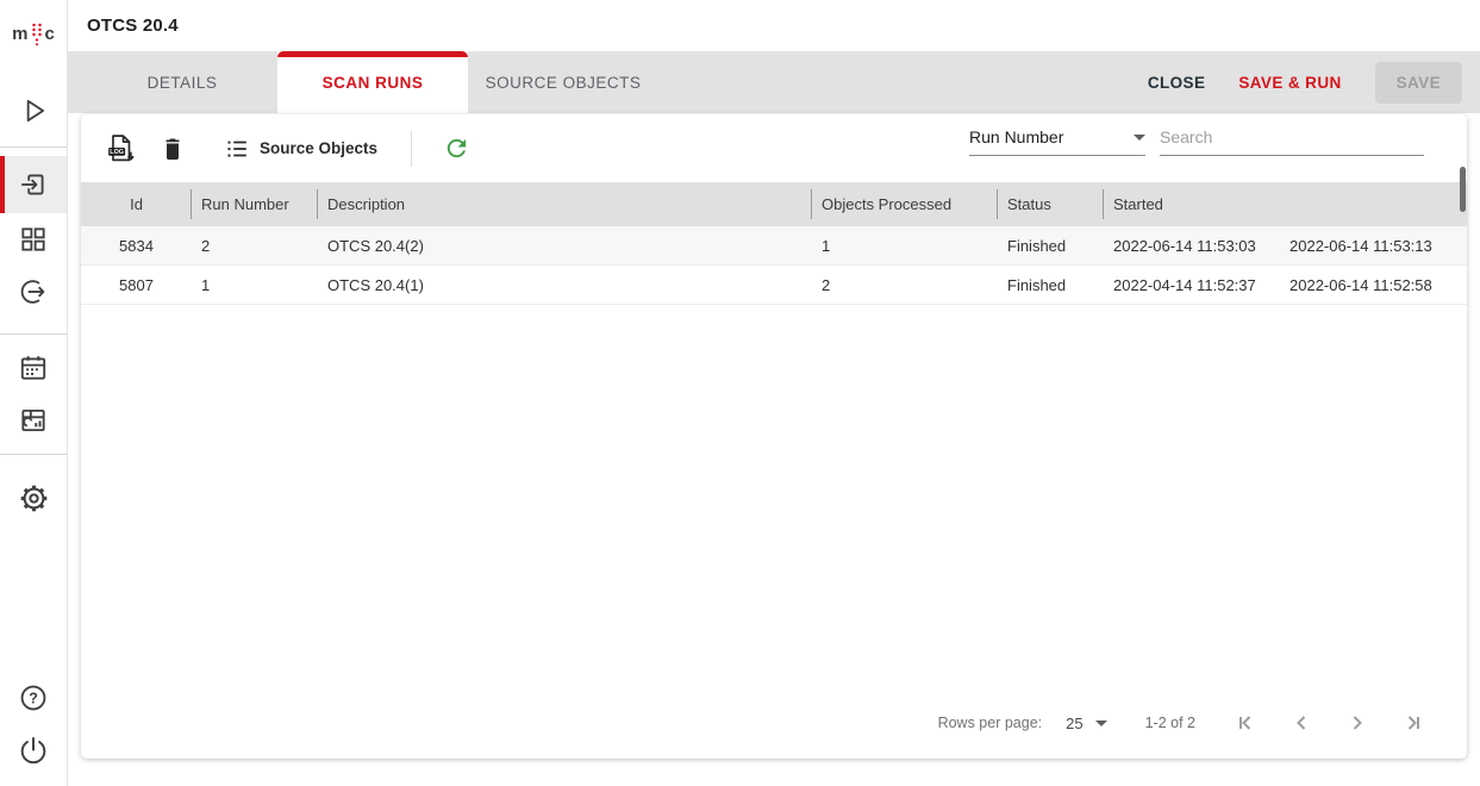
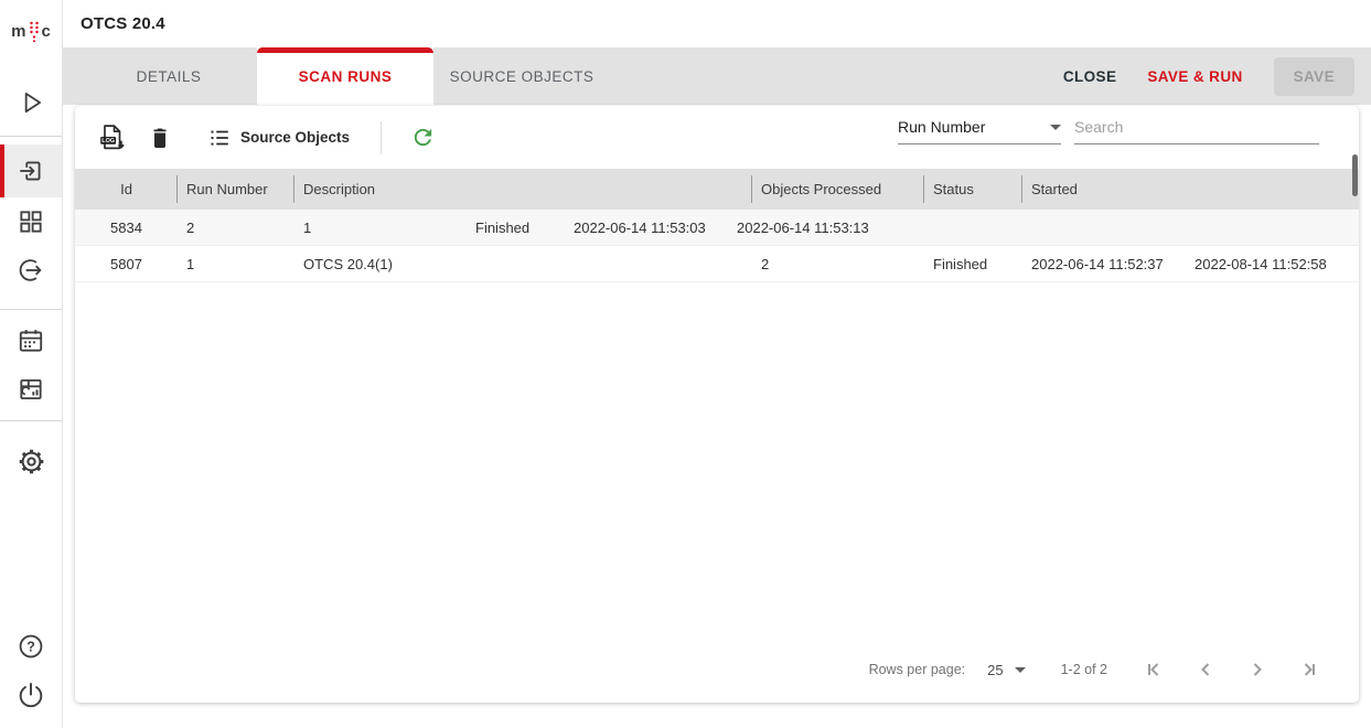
  m
  c
  ?
  OTCS 20.4
  DETAILS
  SCAN RUNS
  SOURCE OBJECTS
  CLOSE
  SAVE & RUN
  SAVE
  Source Objects
  Run Number
  Search
  Id
  Run Number
  Description
  Objects Processed
  Status
  Started
  5834
  2
- OTCS 20.4(2)
  1
  Finished
  2022-06-14 11:53:03
  2022-06-14 11:53:13
  5807
  1
  OTCS 20.4(1)
  2
  Finished
- 2022-04-14 11:52:37
+ 2022-06-14 11:52:37
- 2022-06-14 11:52:58
+ 2022-08-14 11:52:58
  Rows per page:
  25
  1-2 of 2
